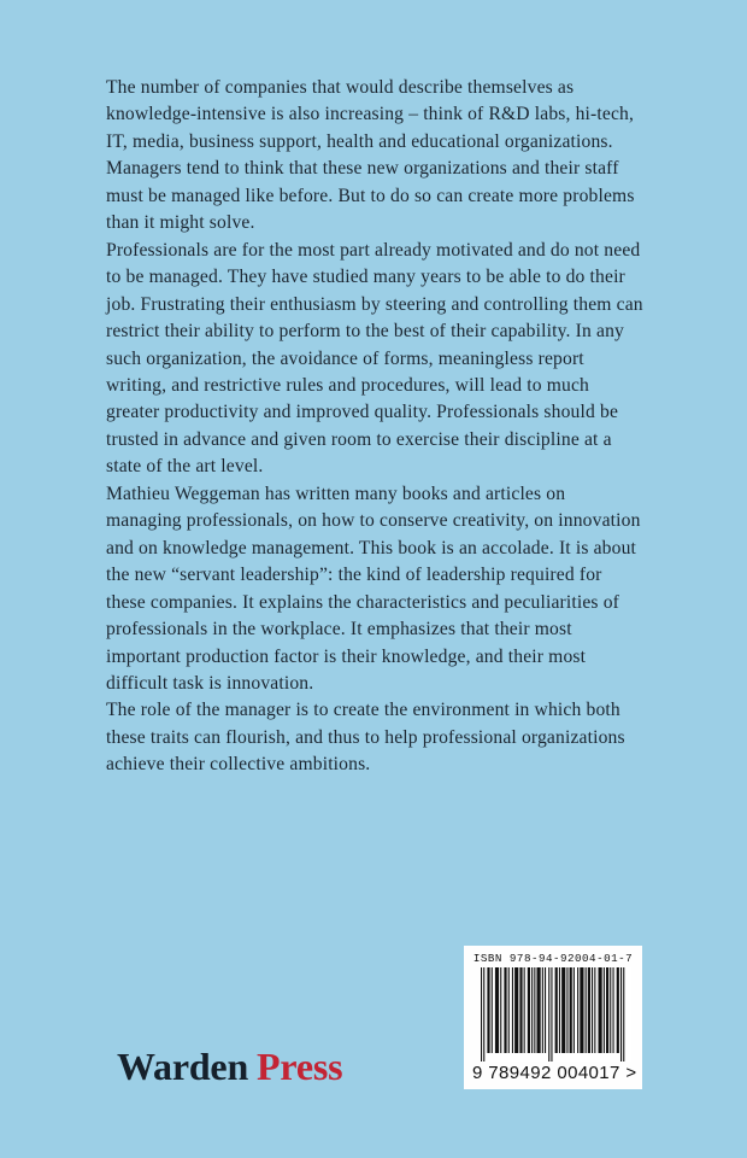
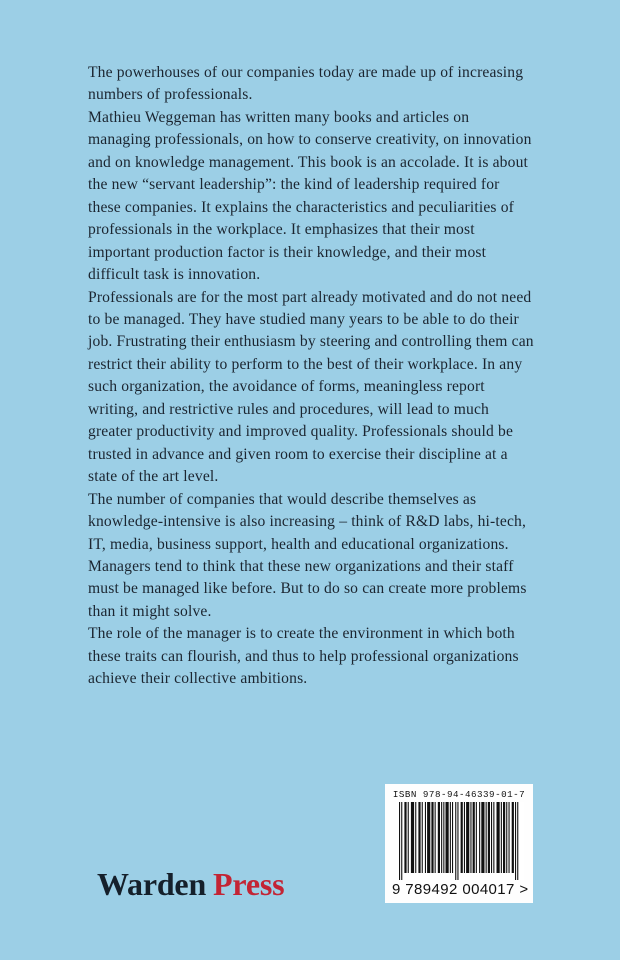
+ The powerhouses of our companies today are made up of increasing numbers of professionals.
- The number of companies that would describe themselves as knowledge-intensive is also increasing – think of R&D labs, hi-tech, IT, media, business support, health and educational organizations. Managers tend to think that these new organizations and their staff must be managed like before. But to do so can create more problems than it might solve.
+ Mathieu Weggeman has written many books and articles on managing professionals, on how to conserve creativity, on innovation and on knowledge management. This book is an accolade. It is about the new “servant leadership”: the kind of leadership required for these companies. It explains the characteristics and peculiarities of professionals in the workplace. It emphasizes that their most important production factor is their knowledge, and their most difficult task is innovation.
- Professionals are for the most part already motivated and do not need to be managed. They have studied many years to be able to do their job. Frustrating their enthusiasm by steering and controlling them can restrict their ability to perform to the best of their capability. In any such organization, the avoidance of forms, meaningless report writing, and restrictive rules and procedures, will lead to much greater productivity and improved quality. Professionals should be trusted in advance and given room to exercise their discipline at a state of the art level.
+ Professionals are for the most part already motivated and do not need to be managed. They have studied many years to be able to do their job. Frustrating their enthusiasm by steering and controlling them can restrict their ability to perform to the best of their workplace. In any such organization, the avoidance of forms, meaningless report writing, and restrictive rules and procedures, will lead to much greater productivity and improved quality. Professionals should be trusted in advance and given room to exercise their discipline at a state of the art level.
- Mathieu Weggeman has written many books and articles on managing professionals, on how to conserve creativity, on innovation and on knowledge management. This book is an accolade. It is about the new “servant leadership”: the kind of leadership required for these companies. It explains the characteristics and peculiarities of professionals in the workplace. It emphasizes that their most important production factor is their knowledge, and their most difficult task is innovation.
+ The number of companies that would describe themselves as knowledge-intensive is also increasing – think of R&D labs, hi-tech, IT, media, business support, health and educational organizations. Managers tend to think that these new organizations and their staff must be managed like before. But to do so can create more problems than it might solve.
  The role of the manager is to create the environment in which both these traits can flourish, and thus to help professional organizations achieve their collective ambitions.
- ISBN 978-94-92004-01-7
+ ISBN 978-94-46339-01-7
  9 789492 004017 >
  Warden Press
